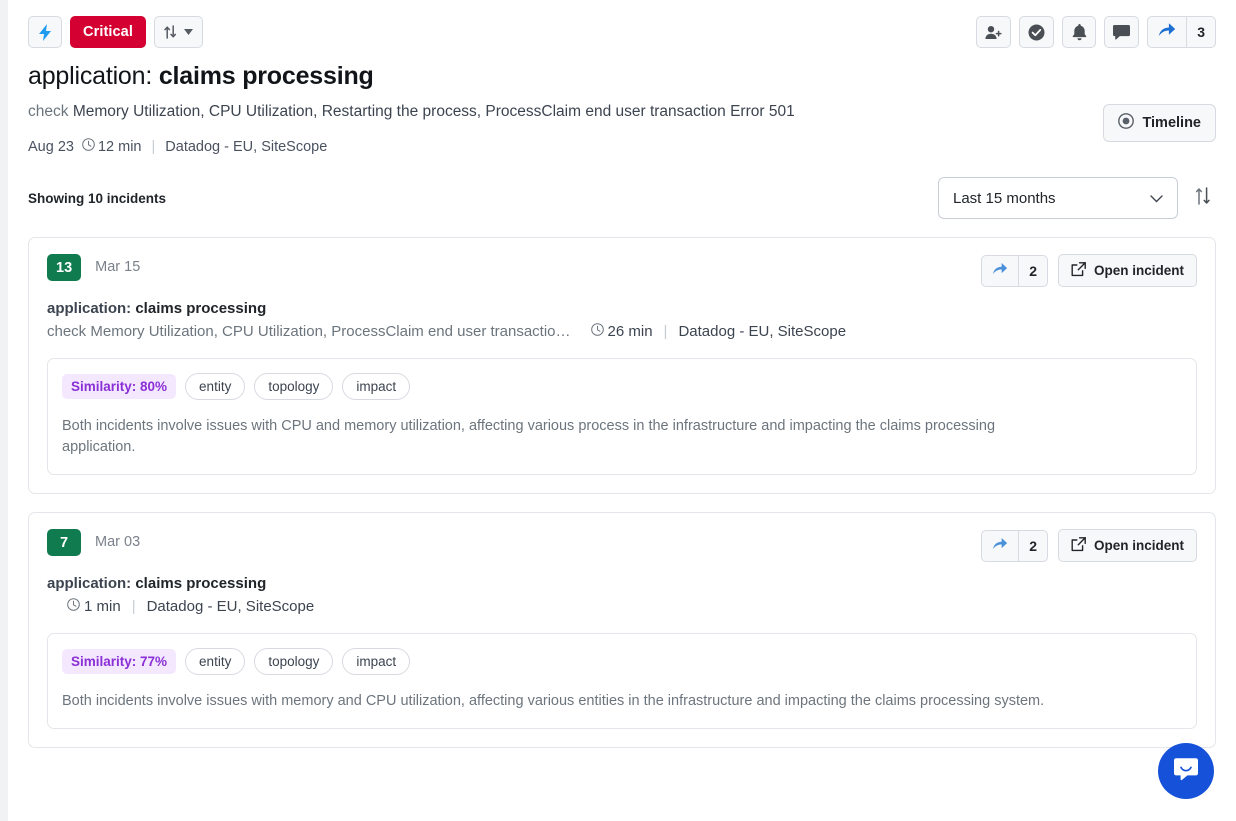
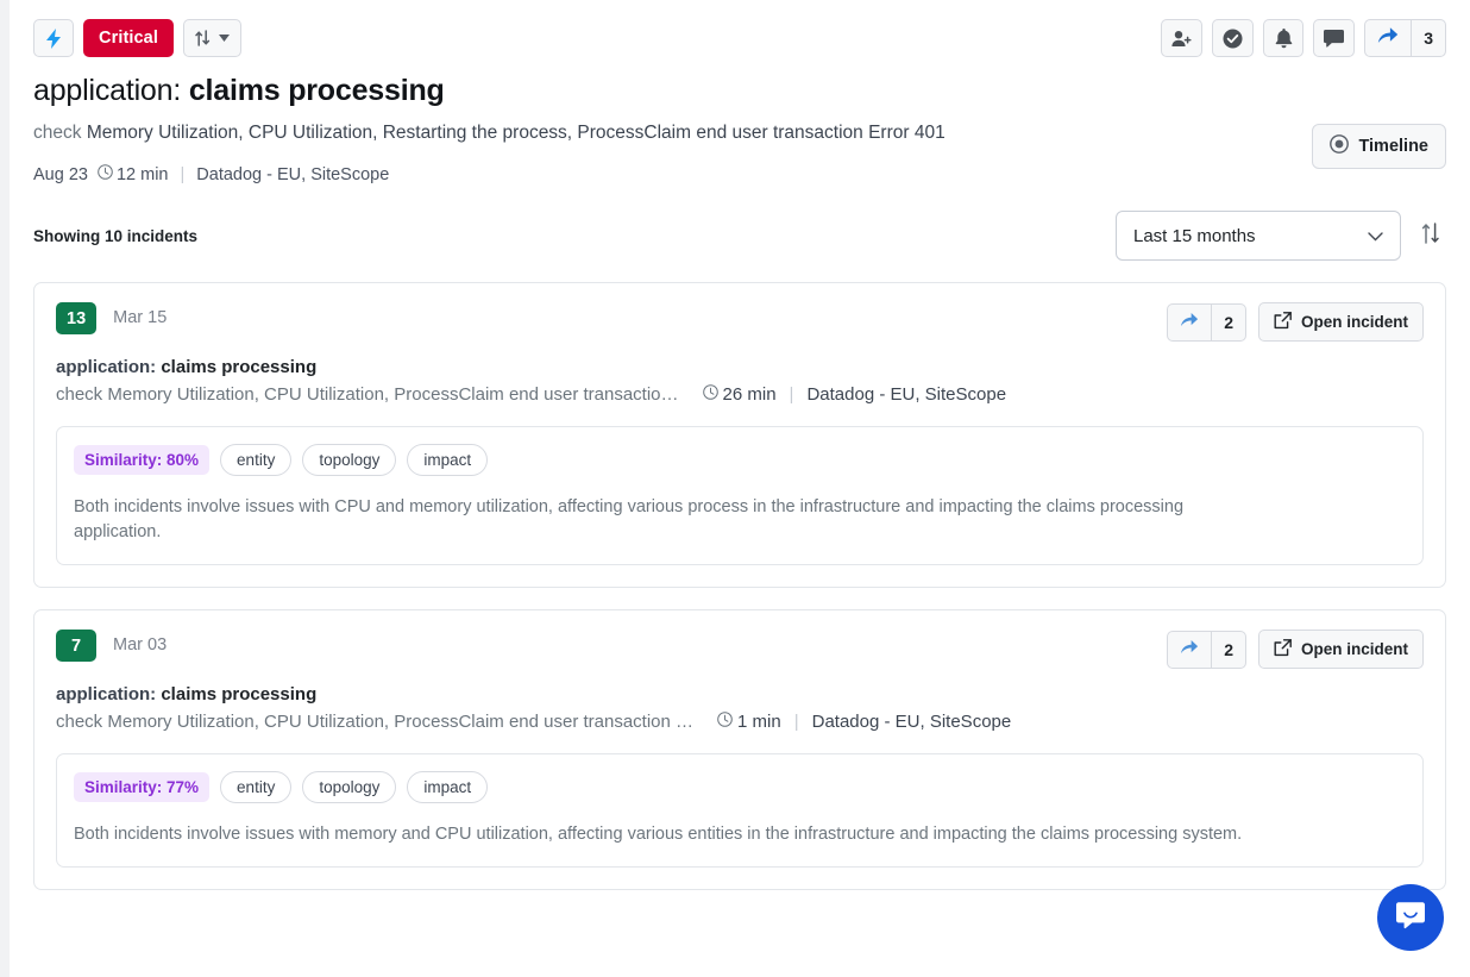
  Critical
  3
  application: claims processing
- check Memory Utilization, CPU Utilization, Restarting the process, ProcessClaim end user transaction Error 501
+ check Memory Utilization, CPU Utilization, Restarting the process, ProcessClaim end user transaction Error 401
  Aug 23
  12 min
  |
  Datadog - EU, SiteScope
  Timeline
  Showing 10 incidents
  Last 15 months
  13
  Mar 15
  2
  Open incident
  application: claims processing
  check Memory Utilization, CPU Utilization, ProcessClaim end user transactio…
  26 min
  |
  Datadog - EU, SiteScope
  Similarity: 80%
  entity
  topology
  impact
  Both incidents involve issues with CPU and memory utilization, affecting various process in the infrastructure and impacting the claims processing application.
  7
  Mar 03
  2
  Open incident
  application: claims processing
+ check Memory Utilization, CPU Utilization, ProcessClaim end user transaction …
  1 min
  |
  Datadog - EU, SiteScope
  Similarity: 77%
  entity
  topology
  impact
  Both incidents involve issues with memory and CPU utilization, affecting various entities in the infrastructure and impacting the claims processing system.
